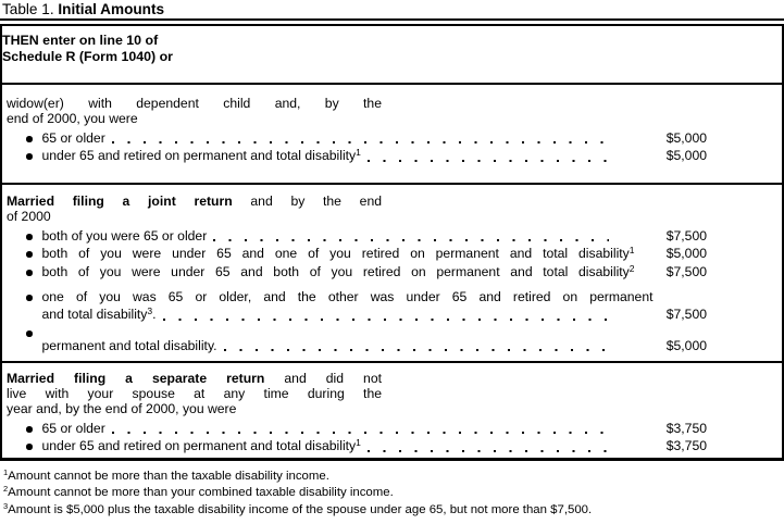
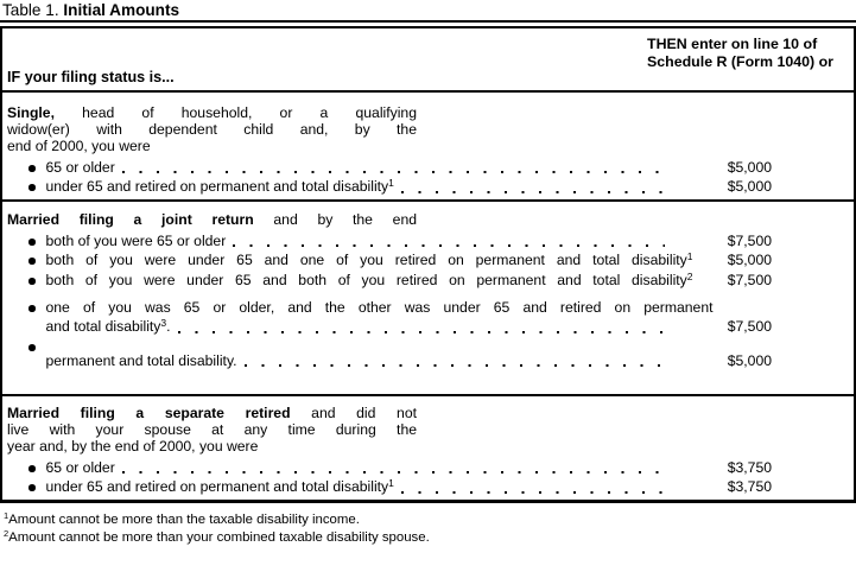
  Table 1. Initial Amounts
+ IF your filing status is...
  THEN enter on line 10 of
  Schedule R (Form 1040) or
+ Single, head of household, or a qualifying
  widow(er) with dependent child and, by the
  end of 2000, you were
  65 or older
  $5,000
  under 65 and retired on permanent and total disability1
  $5,000
  Married filing a joint return and by the end
- of 2000
  both of you were 65 or older
  $7,500
  both of you were under 65 and one of you retired on permanent and total disability1
  $5,000
  both of you were under 65 and both of you retired on permanent and total disability2
  $7,500
  one of you was 65 or older, and the other was under 65 and retired on permanent
  and total disability3.
  $7,500
  permanent and total disability.
  $5,000
- Married filing a separate return and did not
+ Married filing a separate retired and did not
  live with your spouse at any time during the
  year and, by the end of 2000, you were
  65 or older
  $3,750
  under 65 and retired on permanent and total disability1
  $3,750
  1Amount cannot be more than the taxable disability income.
- 2Amount cannot be more than your combined taxable disability income.
+ 2Amount cannot be more than your combined taxable disability spouse.
- 3Amount is $5,000 plus the taxable disability income of the spouse under age 65, but not more than $7,500.
